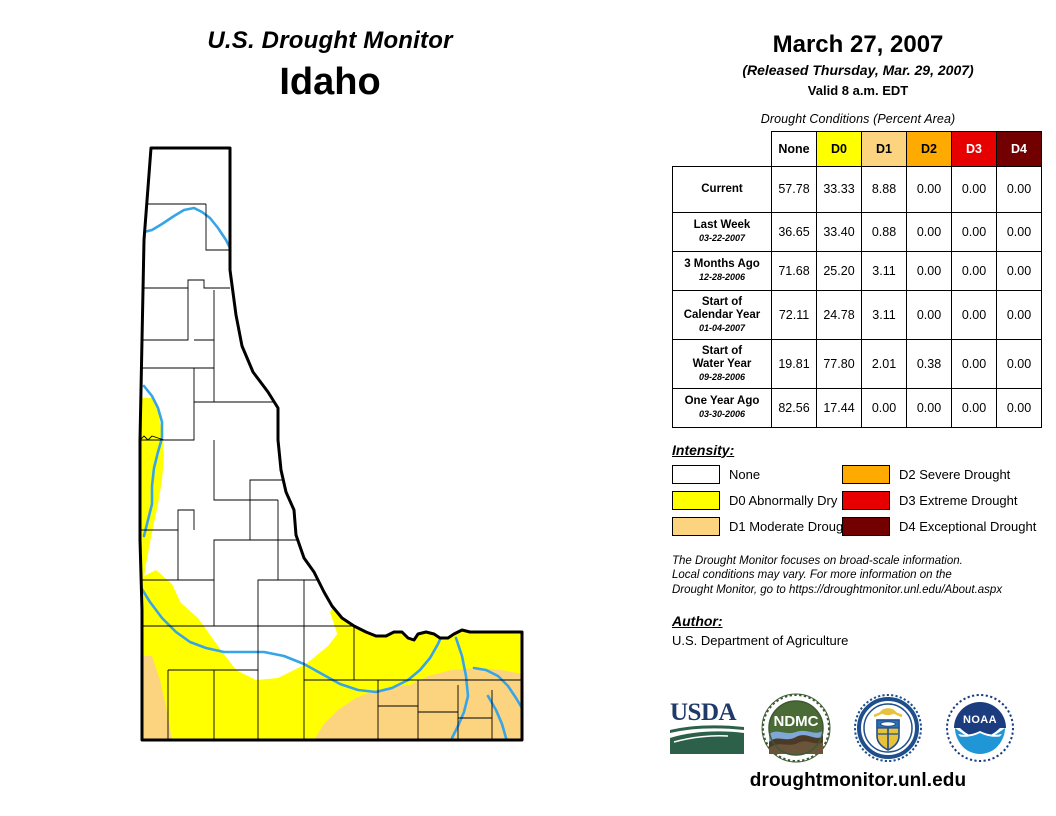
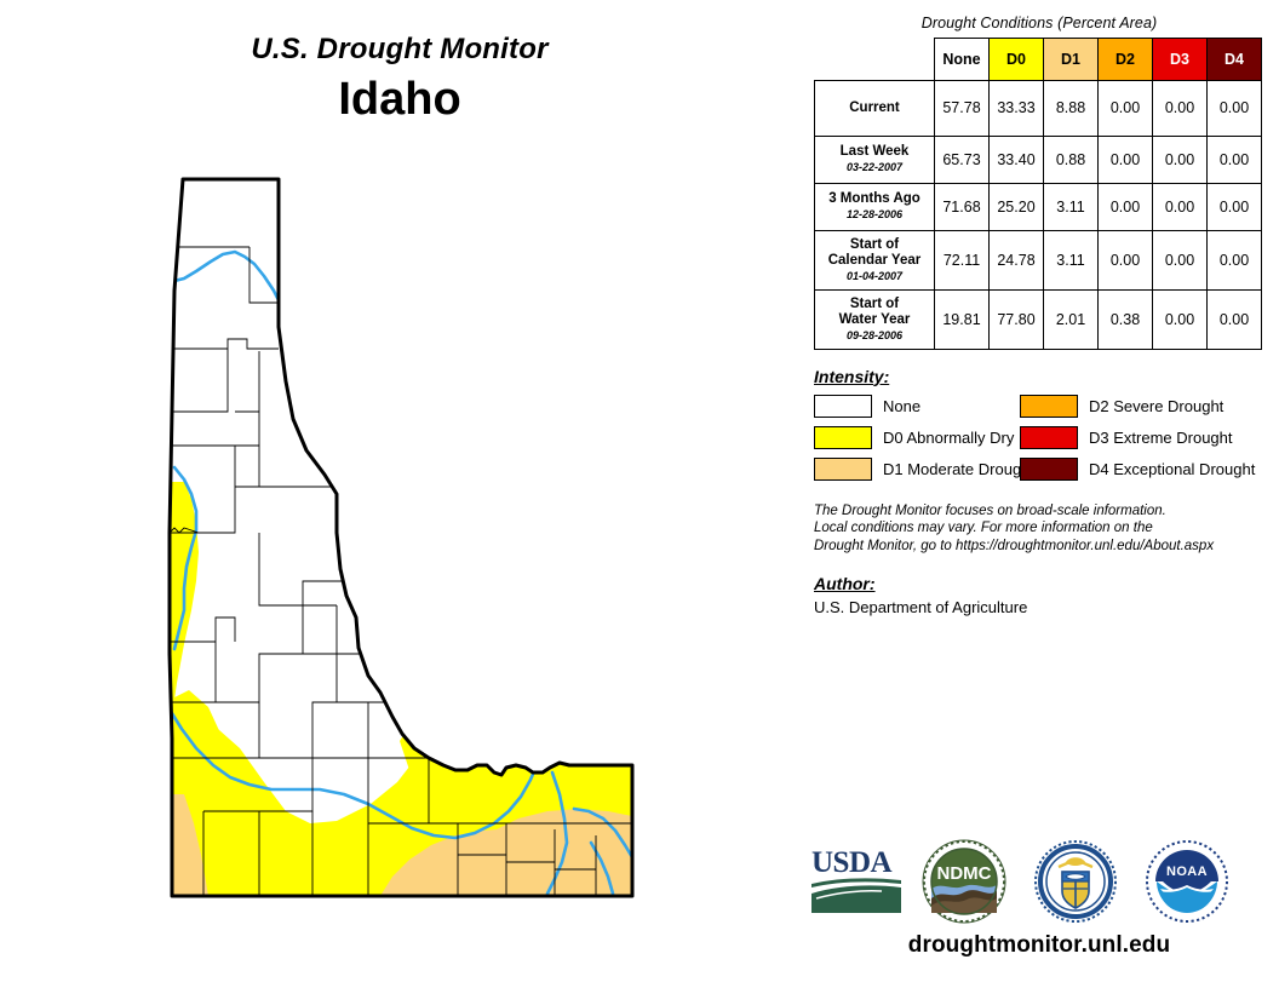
  U.S. Drought Monitor
  Idaho
- March 27, 2007
- (Released Thursday, Mar. 29, 2007)
- Valid 8 a.m. EDT
  Drought Conditions (Percent Area)
  	None	D0	D1	D2	D3	D4
  Current	57.78	33.33	8.88	0.00	0.00	0.00
- Last Week03-22-2007	36.65	33.40	0.88	0.00	0.00	0.00
+ Last Week03-22-2007	65.73	33.40	0.88	0.00	0.00	0.00
  3 Months Ago12-28-2006	71.68	25.20	3.11	0.00	0.00	0.00
  Start ofCalendar Year01-04-2007	72.11	24.78	3.11	0.00	0.00	0.00
  Start ofWater Year09-28-2006	19.81	77.80	2.01	0.38	0.00	0.00
- One Year Ago03-30-2006	82.56	17.44	0.00	0.00	0.00	0.00
  Intensity:
  None
  D2 Severe Drought
  D0 Abnormally Dry
  D3 Extreme Drought
  D1 Moderate Droug
  D4 Exceptional Drought
  The Drought Monitor focuses on broad-scale information.
  Local conditions may vary. For more information on the
  Drought Monitor, go to https://droughtmonitor.unl.edu/About.aspx
  Author:
  U.S. Department of Agriculture
  USDA
  NDMC
  NOAA
  droughtmonitor.unl.edu
